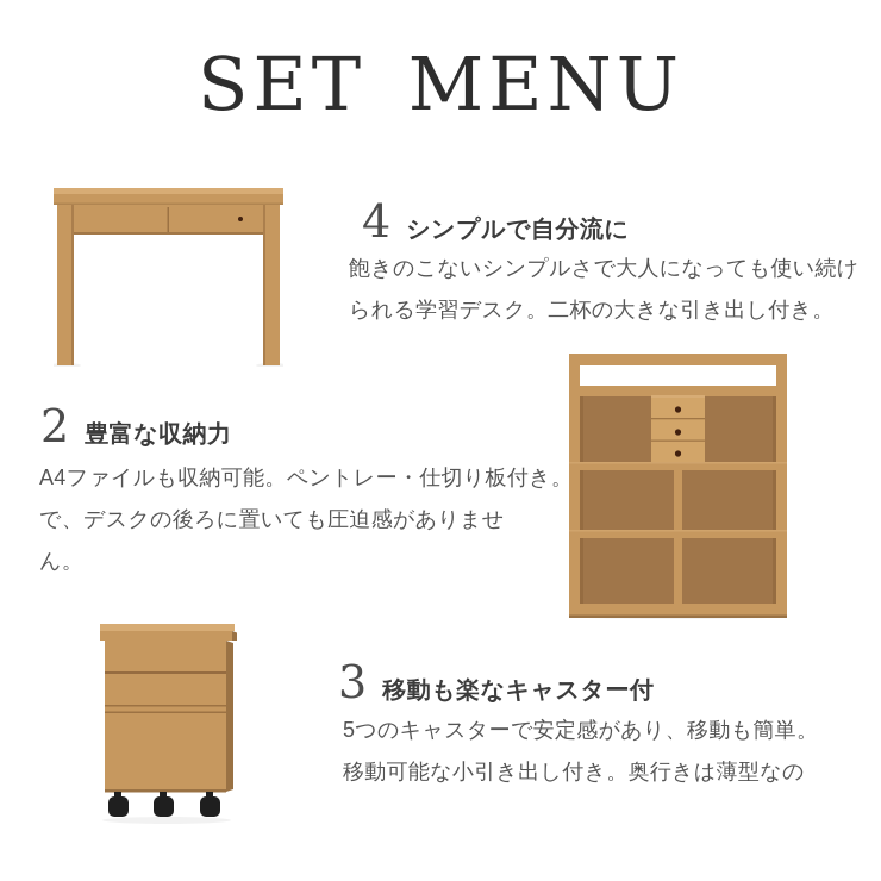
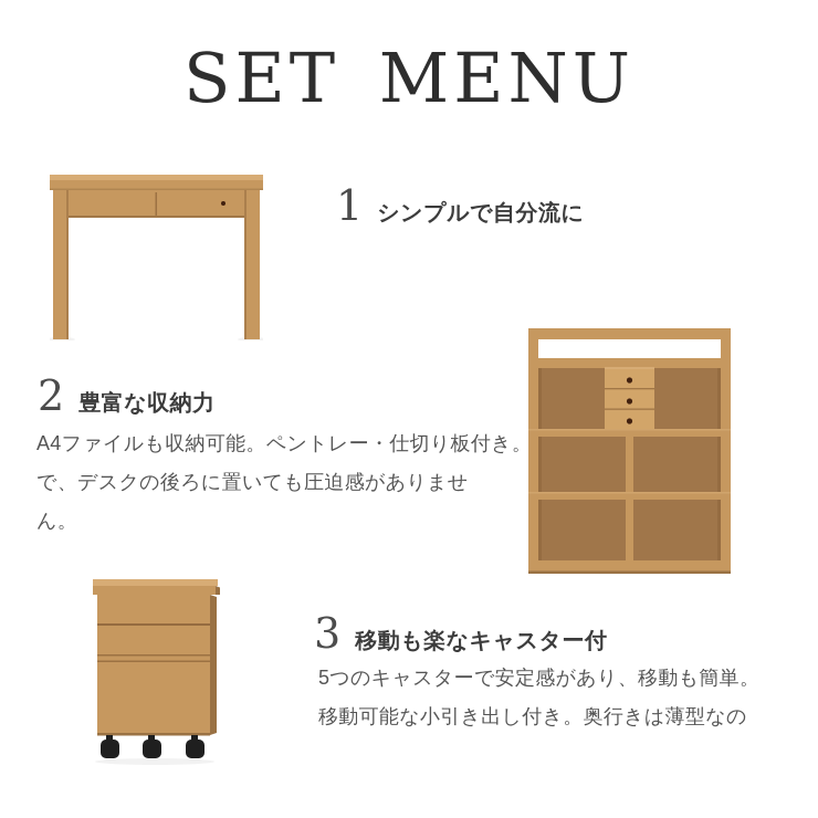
  SET MENU
- 4
+ 1
  シンプルで自分流に
- 飽きのこないシンプルさで大人になっても使い続け
- られる学習デスク。二杯の大きな引き出し付き。
  2
  豊富な収納力
  A4ファイルも収納可能。ペントレー・仕切り板付き。
  で、デスクの後ろに置いても圧迫感がありませ
  ん。
  3
  移動も楽なキャスター付
  5つのキャスターで安定感があり、移動も簡単。
  移動可能な小引き出し付き。奥行きは薄型なの
